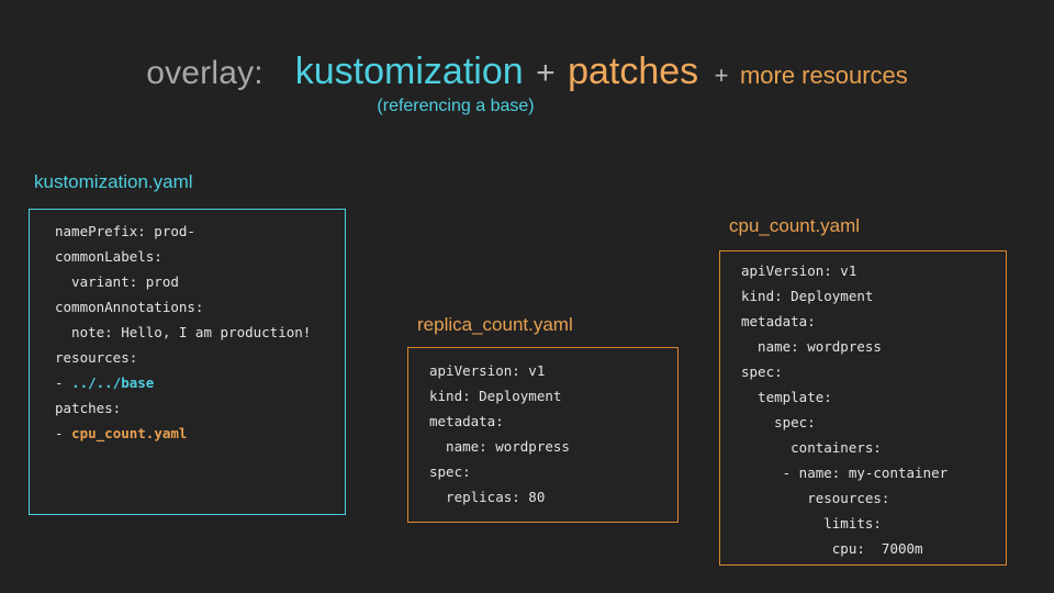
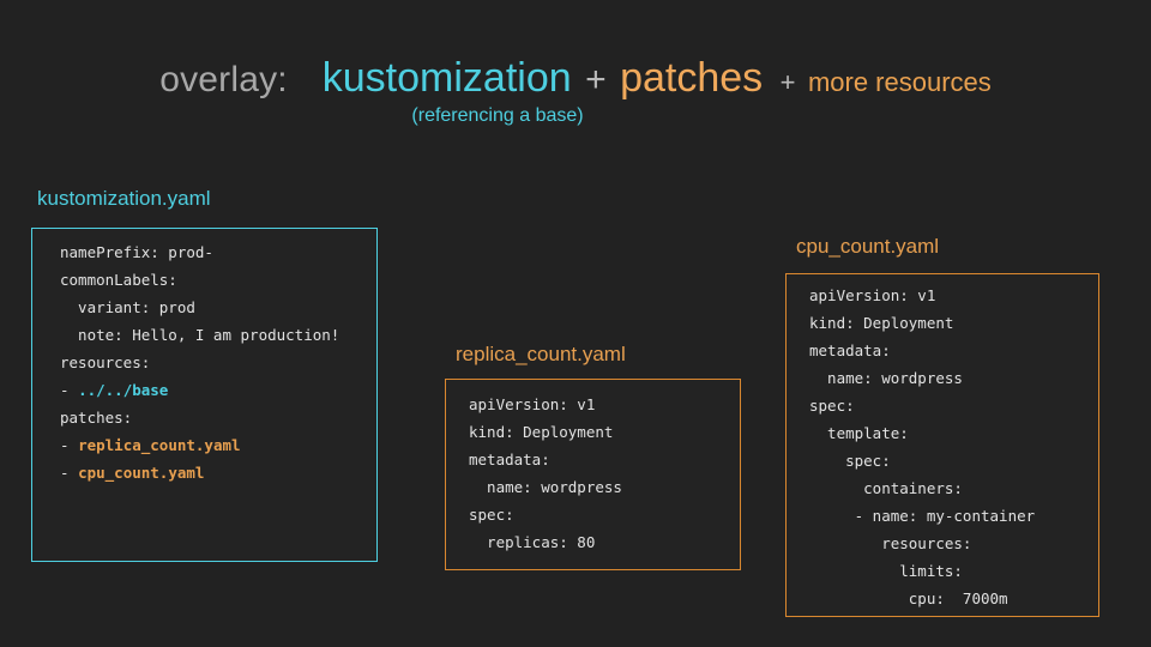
  overlay: kustomization + patches + more resources
  (referencing a base)
  kustomization.yaml
  namePrefix: prod-
  commonLabels:
  variant: prod
- commonAnnotations:
  note: Hello, I am production!
  resources:
  - ../../base
  patches:
+ - replica_count.yaml
  - cpu_count.yaml
  replica_count.yaml
  apiVersion: v1
  kind: Deployment
  metadata:
  name: wordpress
  spec:
  replicas: 80
  cpu_count.yaml
  apiVersion: v1
  kind: Deployment
  metadata:
  name: wordpress
  spec:
  template:
  spec:
  containers:
  - name: my-container
  resources:
  limits:
  cpu: 7000m
